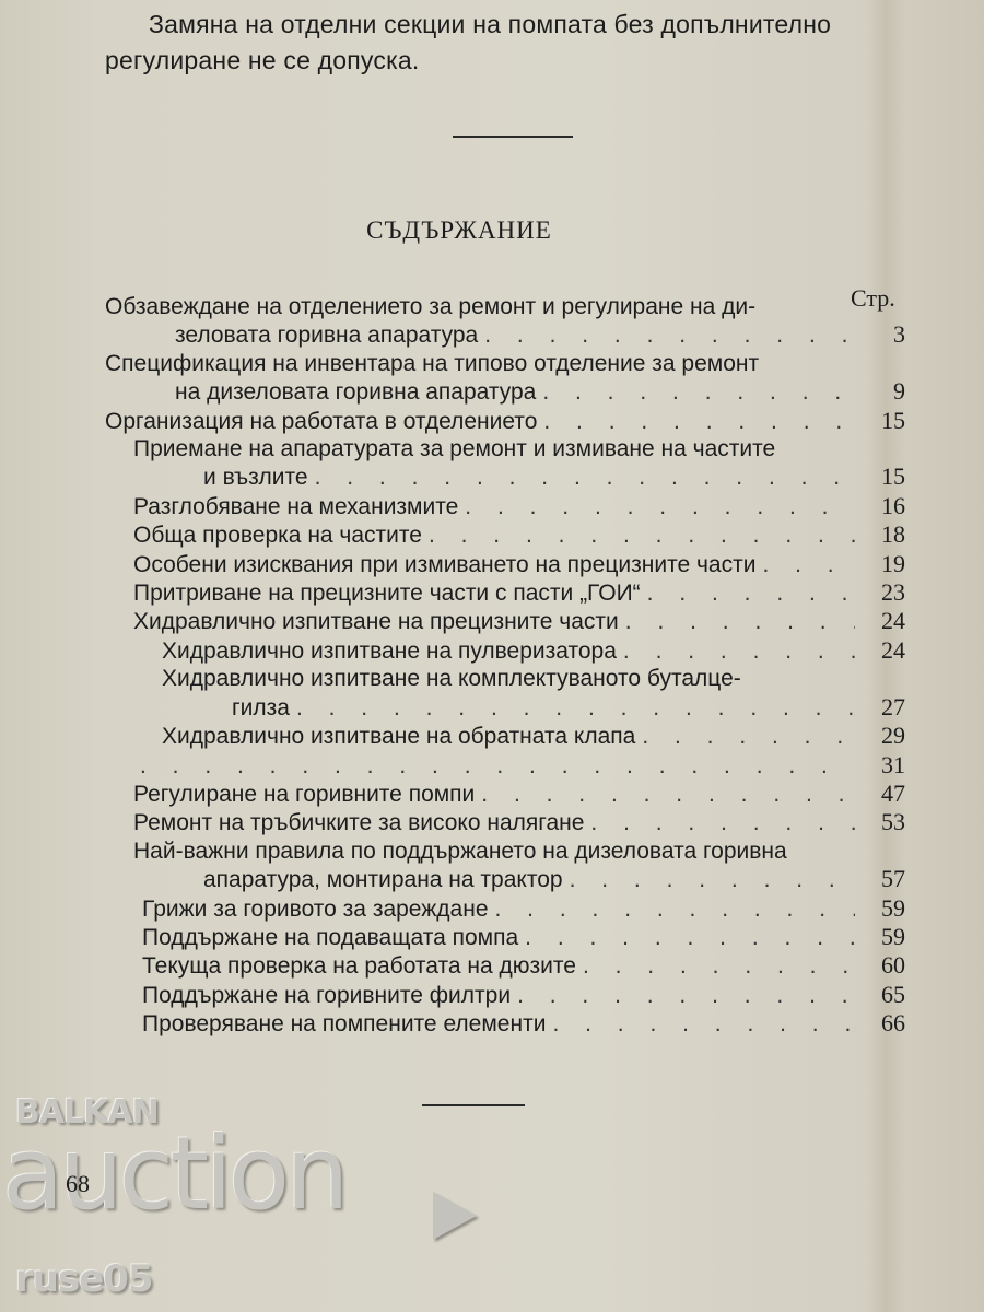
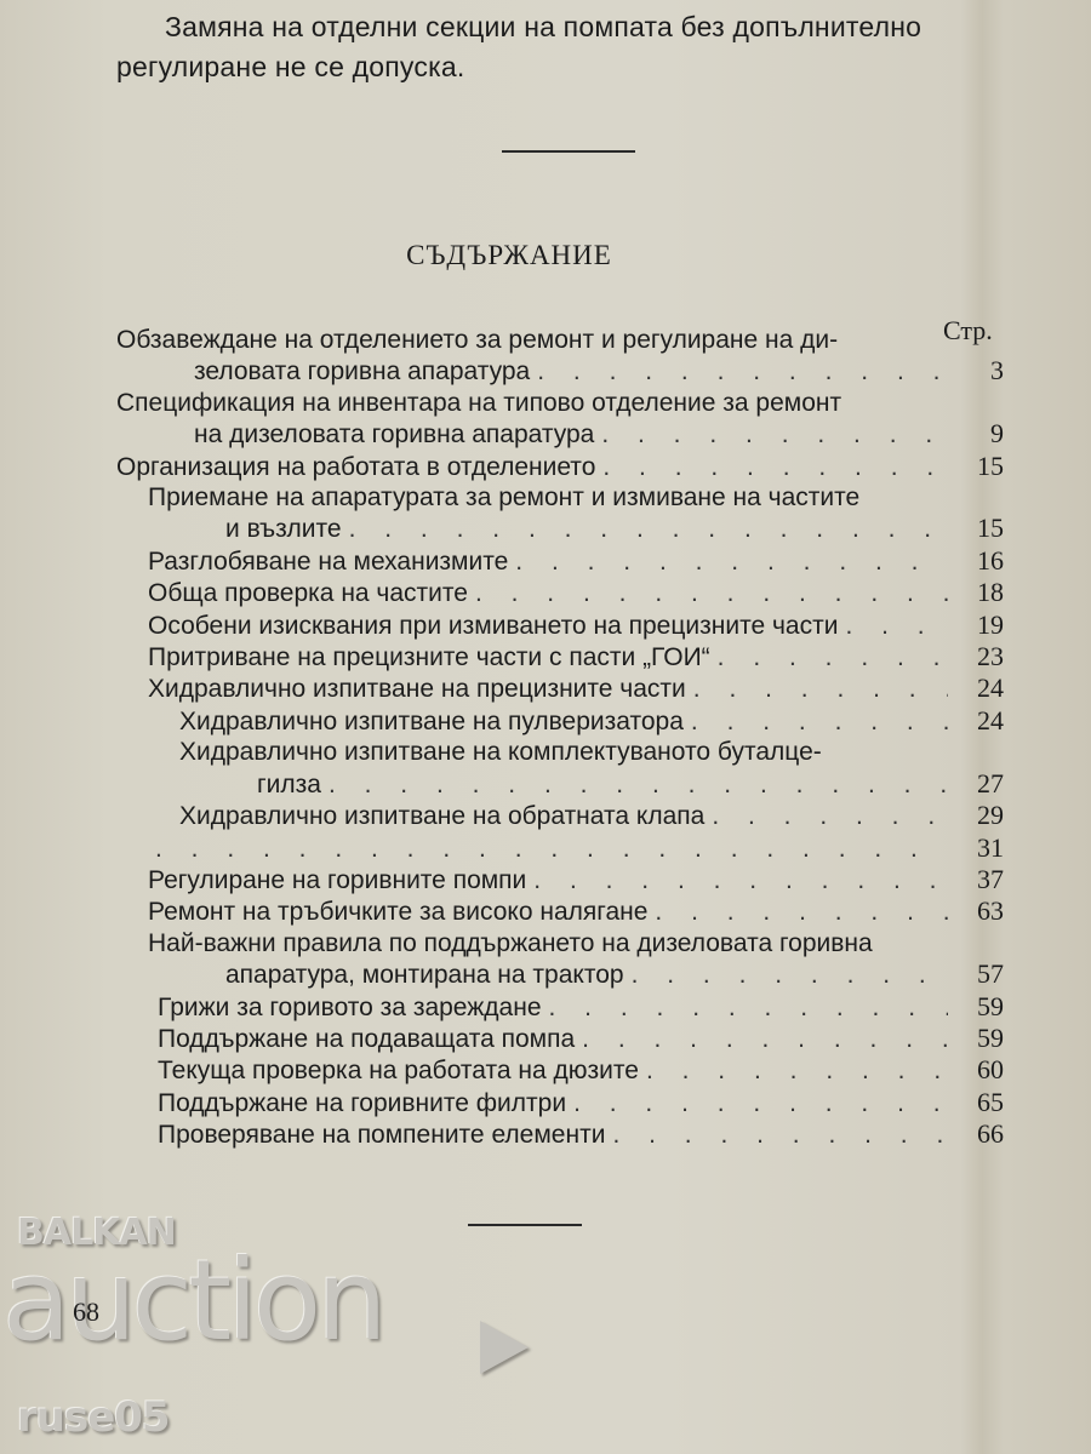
  Замяна на отделни секции на помпата без допълнително
  регулиране не се допуска.
  СЪДЪРЖАНИЕ
  Стр.
  Обзавеждане на отделението за ремонт и регулиране на ди-
  зеловата горивна апаратура
  3
  Спецификация на инвентара на типово отделение за ремонт
  на дизеловата горивна апаратура
  9
  Организация на работата в отделението
  15
  Приемане на апаратурата за ремонт и измиване на частите
  и възлите
  15
  Разглобяване на механизмите
  16
  Обща проверка на частите
  18
  Особени изисквания при измиването на прецизните части
  19
  Притриване на прецизните части с пасти „ГОИ“
  23
  Хидравлично изпитване на прецизните части
  24
  Хидравлично изпитване на пулверизатора
  24
  Хидравлично изпитване на комплектуваното буталце-
  гилза
  27
  Хидравлично изпитване на обратната клапа
  29
  31
  Регулиране на горивните помпи
- 47
+ 37
  Ремонт на тръбичките за високо налягане
- 53
+ 63
  Най-важни правила по поддържането на дизеловата горивна
  апаратура, монтирана на трактор
  57
  Грижи за горивото за зареждане
  59
  Поддържане на подаващата помпа
  59
  Текуща проверка на работата на дюзите
  60
  Поддържане на горивните филтри
  65
  Проверяване на помпените елементи
  66
  BALKAN
  auction
  ruse05
  68
